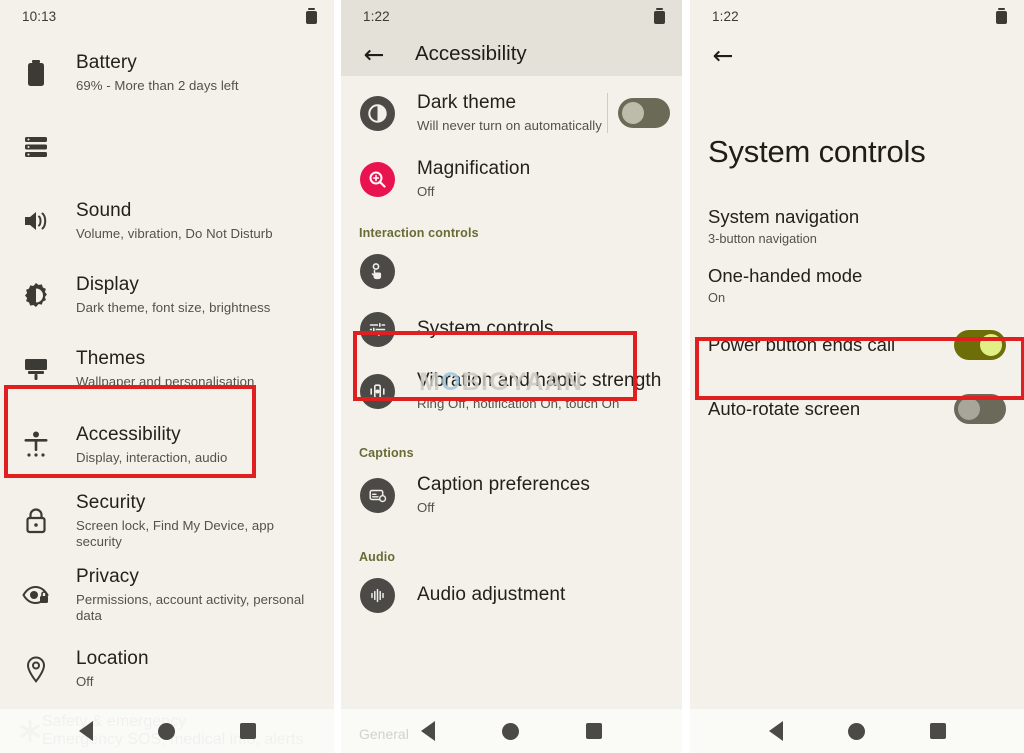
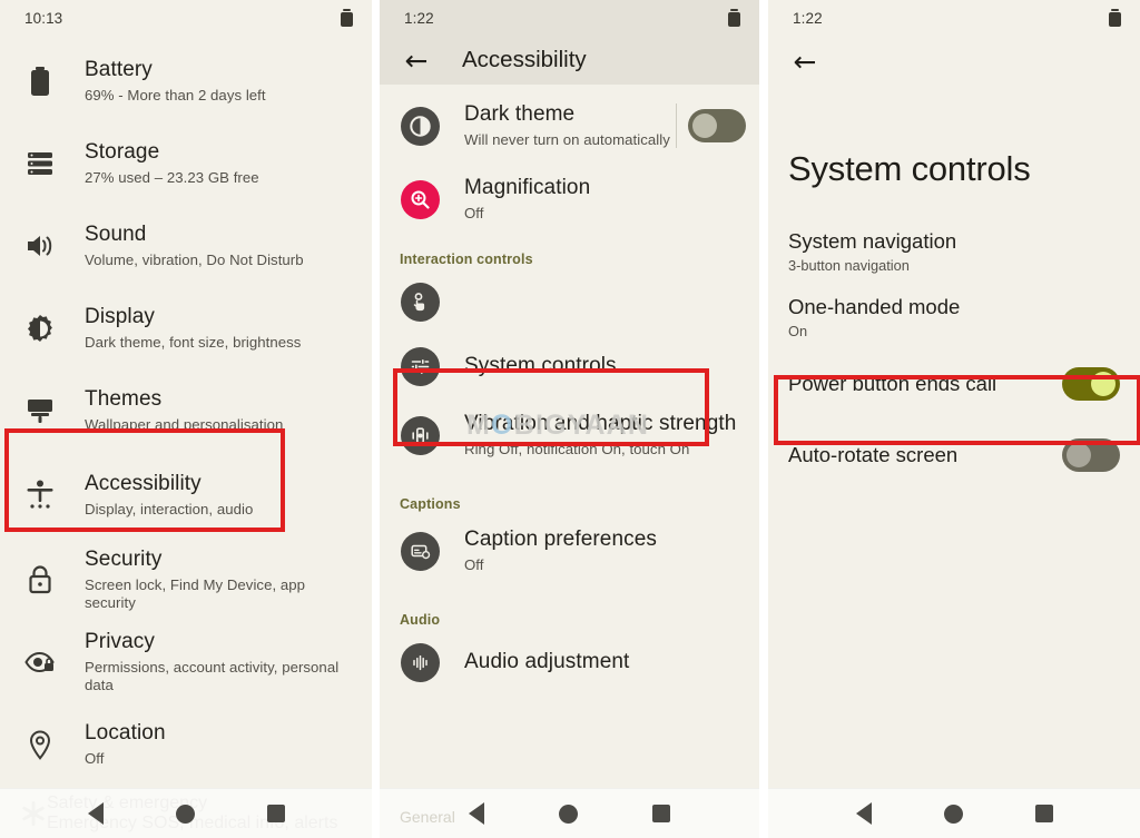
  10:13
  Battery
  69% - More than 2 days left
+ Storage
+ 27% used – 23.23 GB free
  Sound
  Volume, vibration, Do Not Disturb
  Display
  Dark theme, font size, brightness
  Themes
  Wallpaper and personalisation
  Accessibility
  Display, interaction, audio
  Security
  Screen lock, Find My Device, app security
  Privacy
  Permissions, account activity, personal data
  Location
  Off
  Safety & emergency
  Emergency SOS, medical info, alerts
  1:22
  ←
  Accessibility
  Dark theme
  Will never turn on automatically
  Magnification
  Off
  Interaction controls
  System controls
  Vibration and haptic strength
  Ring Off, notification On, touch On
  Captions
  Caption preferences
  Off
  Audio
  Audio adjustment
  MOBIGYAAN
  General
  1:22
  ←
  System controls
  System navigation
  3-button navigation
  One-handed mode
  On
  Power button ends call
  Auto-rotate screen
